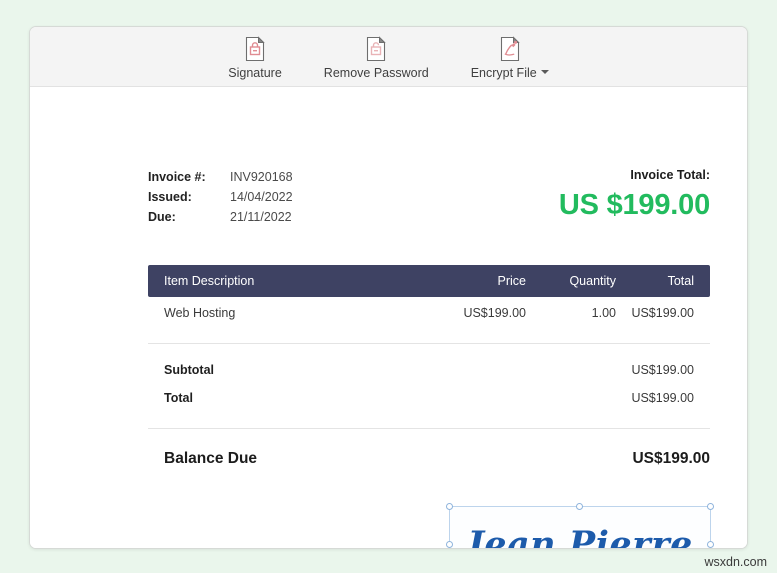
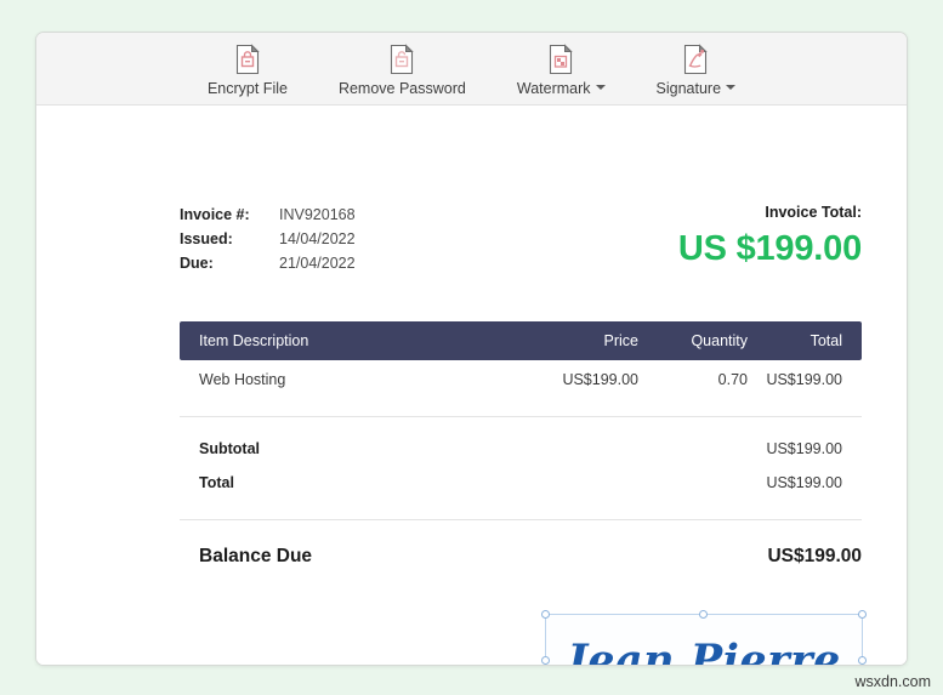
- Signature
+ Encrypt File
  Remove Password
+ Watermark
- Encrypt File
+ Signature
  Invoice #:
  INV920168
  Issued:
  14/04/2022
  Due:
- 21/11/2022
+ 21/04/2022
  Invoice Total:
  US $199.00
  Item Description
  Price
  Quantity
  Total
  Web Hosting
  US$199.00
- 1.00
+ 0.70
  US$199.00
  Subtotal
  US$199.00
  Total
  US$199.00
  Balance Due
  US$199.00
  Jean Pierre
  wsxdn.com
